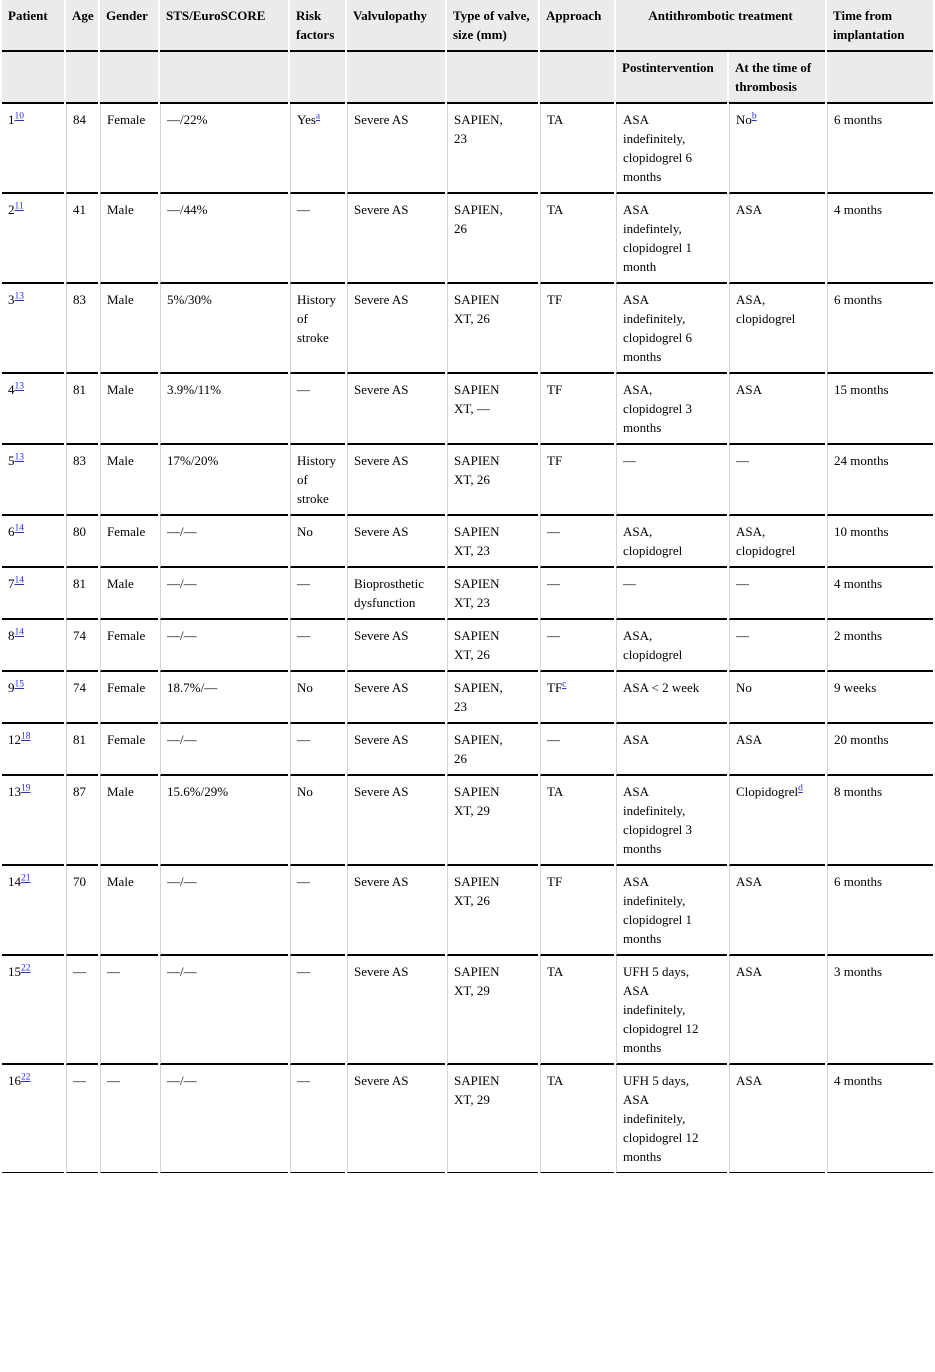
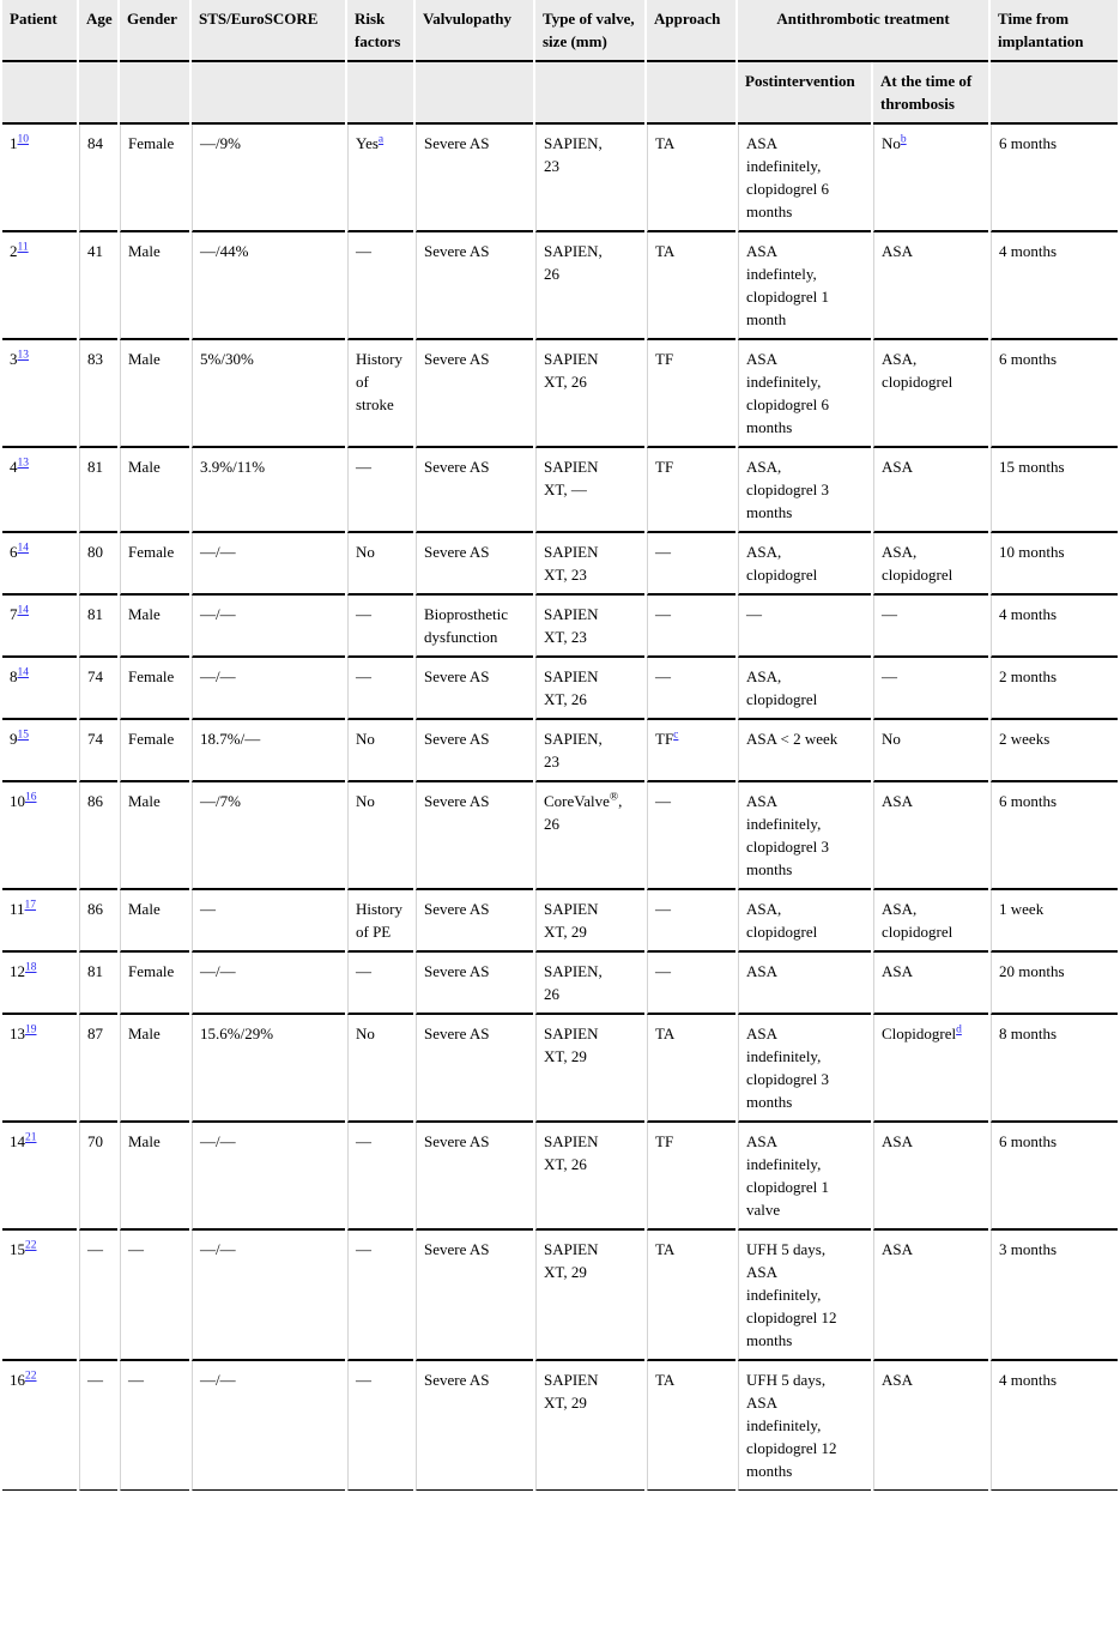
  Patient	Age	Gender	STS/EuroSCORE	Risk factors	Valvulopathy	Type of valve, size (mm)	Approach	Antithrombotic treatment	Time from implantation
  								Postintervention	At the time of thrombosis
- 110	84	Female	—/22%	Yesa	Severe AS	SAPIEN, 23	TA	ASA indefinitely, clopidogrel 6 months	Nob	6 months
+ 110	84	Female	—/9%	Yesa	Severe AS	SAPIEN, 23	TA	ASA indefinitely, clopidogrel 6 months	Nob	6 months
  211	41	Male	—/44%	—	Severe AS	SAPIEN, 26	TA	ASA indefintely, clopidogrel 1 month	ASA	4 months
  313	83	Male	5%/30%	History of stroke	Severe AS	SAPIEN XT, 26	TF	ASA indefinitely, clopidogrel 6 months	ASA, clopidogrel	6 months
  413	81	Male	3.9%/11%	—	Severe AS	SAPIEN XT, —	TF	ASA, clopidogrel 3 months	ASA	15 months
- 513	83	Male	17%/20%	History of stroke	Severe AS	SAPIEN XT, 26	TF	—	—	24 months
  614	80	Female	—/—	No	Severe AS	SAPIEN XT, 23	—	ASA, clopidogrel	ASA, clopidogrel	10 months
  714	81	Male	—/—	—	Bioprosthetic dysfunction	SAPIEN XT, 23	—	—	—	4 months
  814	74	Female	—/—	—	Severe AS	SAPIEN XT, 26	—	ASA, clopidogrel	—	2 months
- 915	74	Female	18.7%/—	No	Severe AS	SAPIEN, 23	TFc	ASA < 2 week	No	9 weeks
+ 915	74	Female	18.7%/—	No	Severe AS	SAPIEN, 23	TFc	ASA < 2 week	No	2 weeks
+ 1016	86	Male	—/7%	No	Severe AS	CoreValve®, 26	—	ASA indefinitely, clopidogrel 3 months	ASA	6 months
+ 1117	86	Male	—	History of PE	Severe AS	SAPIEN XT, 29	—	ASA, clopidogrel	ASA, clopidogrel	1 week
  1218	81	Female	—/—	—	Severe AS	SAPIEN, 26	—	ASA	ASA	20 months
  1319	87	Male	15.6%/29%	No	Severe AS	SAPIEN XT, 29	TA	ASA indefinitely, clopidogrel 3 months	Clopidogreld	8 months
- 1421	70	Male	—/—	—	Severe AS	SAPIEN XT, 26	TF	ASA indefinitely, clopidogrel 1 months	ASA	6 months
+ 1421	70	Male	—/—	—	Severe AS	SAPIEN XT, 26	TF	ASA indefinitely, clopidogrel 1 valve	ASA	6 months
  1522	—	—	—/—	—	Severe AS	SAPIEN XT, 29	TA	UFH 5 days, ASA indefinitely, clopidogrel 12 months	ASA	3 months
  1622	—	—	—/—	—	Severe AS	SAPIEN XT, 29	TA	UFH 5 days, ASA indefinitely, clopidogrel 12 months	ASA	4 months
